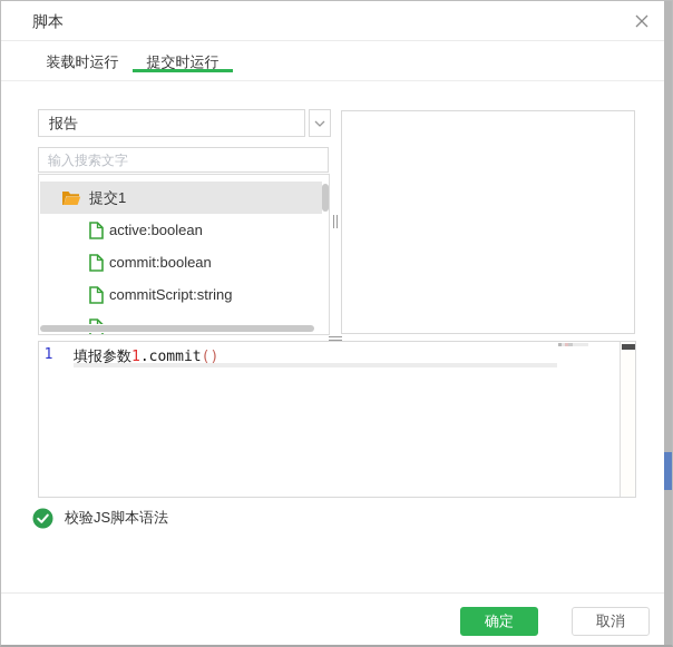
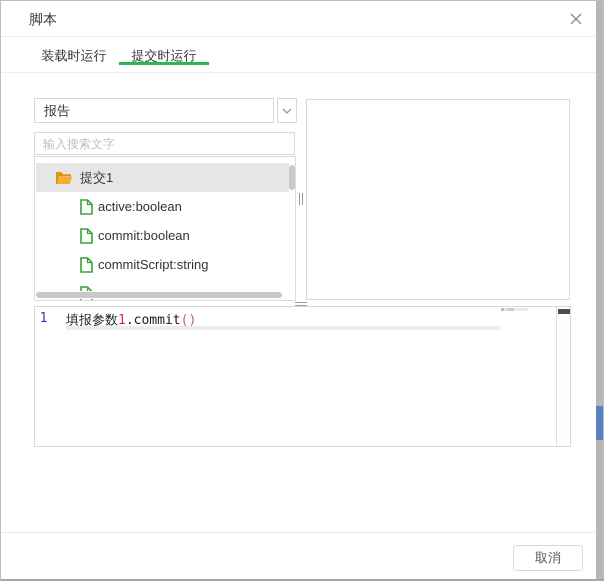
  脚本
  装载时运行
  提交时运行
  报告
  输入搜索文字
  提交1
  active:boolean
  commit:boolean
  commitScript:string
  1
  填报参数1.commit()
- 校验JS脚本语法
- 确定
  取消
